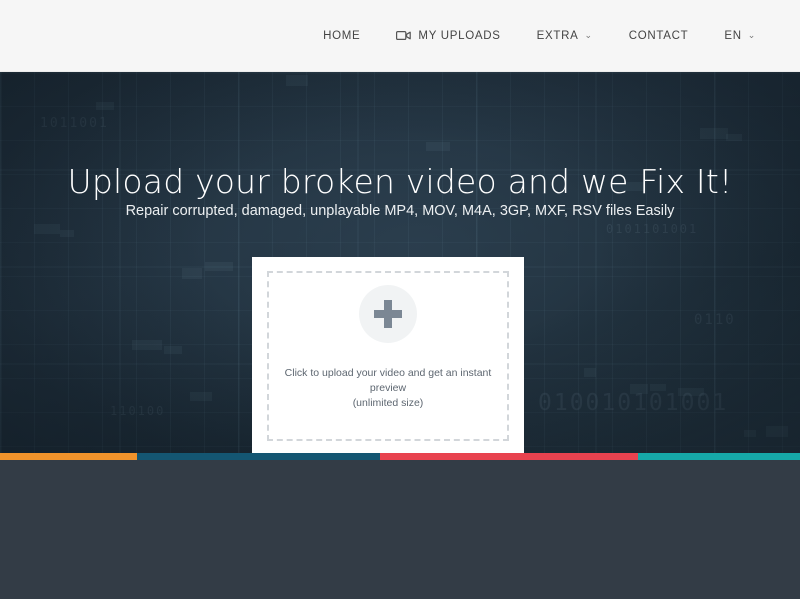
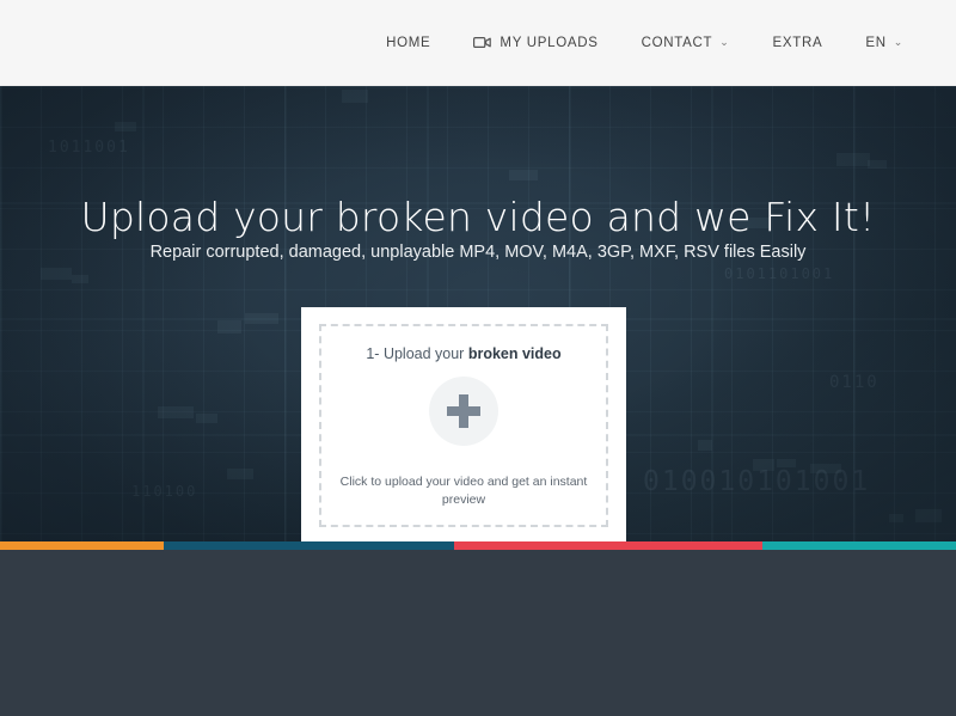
  HOME
  MY UPLOADS
- EXTRA
+ CONTACT
  ⌄
- CONTACT
+ EXTRA
  EN
  ⌄
  Upload your broken video and we Fix It!
  Repair corrupted, damaged, unplayable MP4, MOV, M4A, 3GP, MXF, RSV files Easily
+ 1- Upload your broken video
  Click to upload your video and get an instant preview
- (unlimited size)
